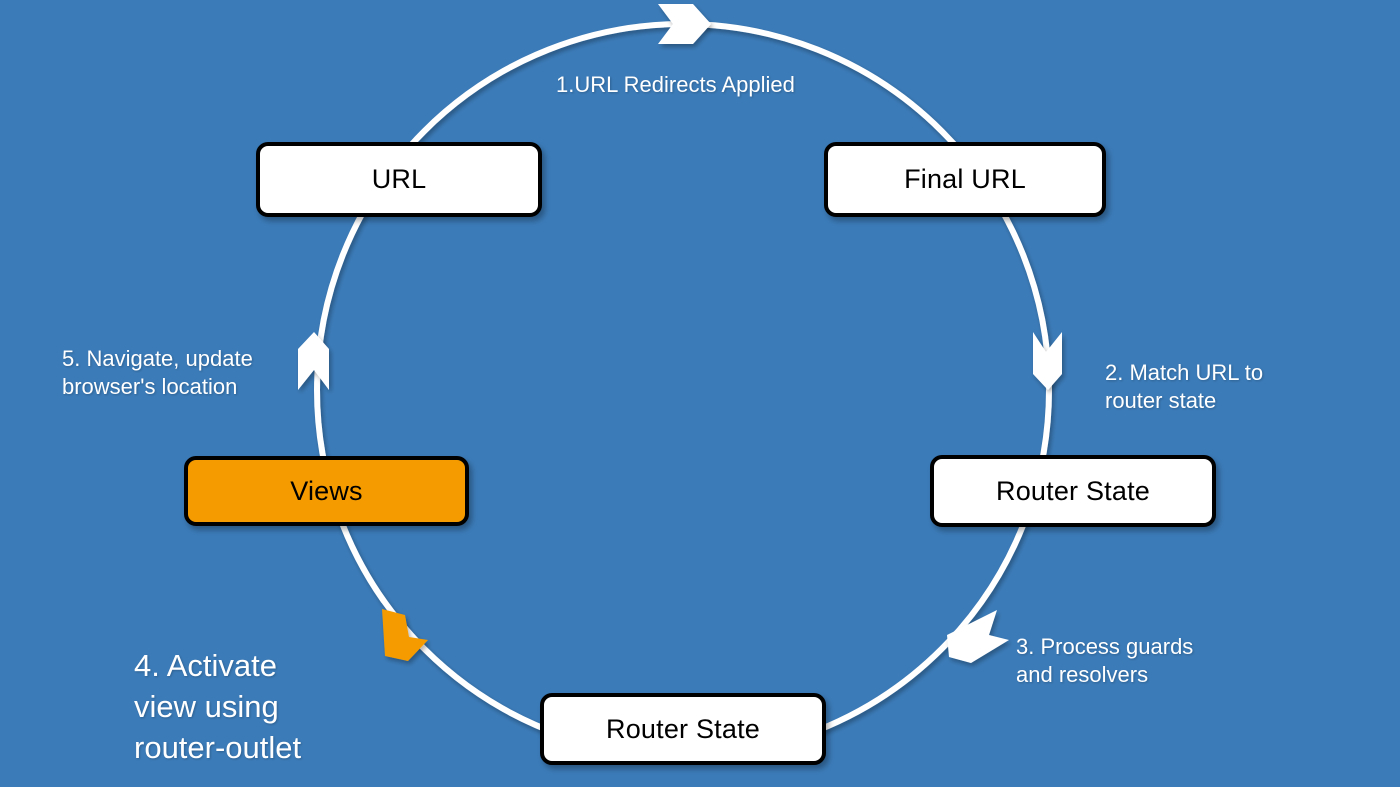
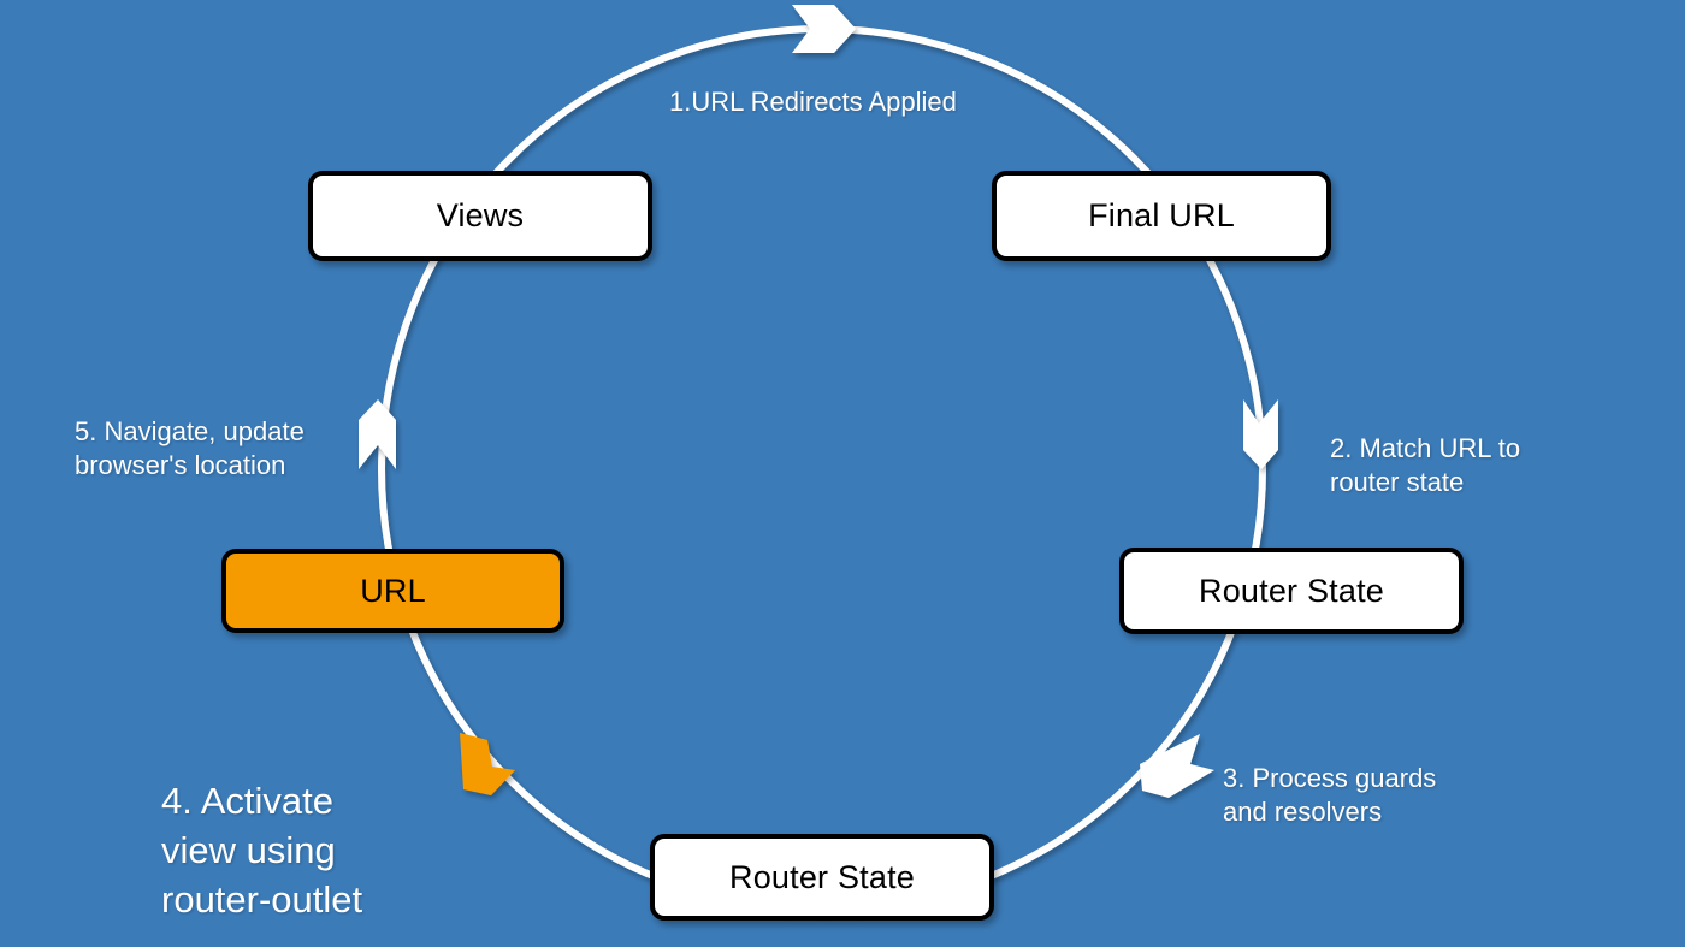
- URL
+ Views
  Final URL
  Router State
  Router State
- Views
+ URL
  1.URL Redirects Applied
  2. Match URL to
  router state
  3. Process guards
  and resolvers
  4. Activate
  view using
  router-outlet
  5. Navigate, update
  browser's location
